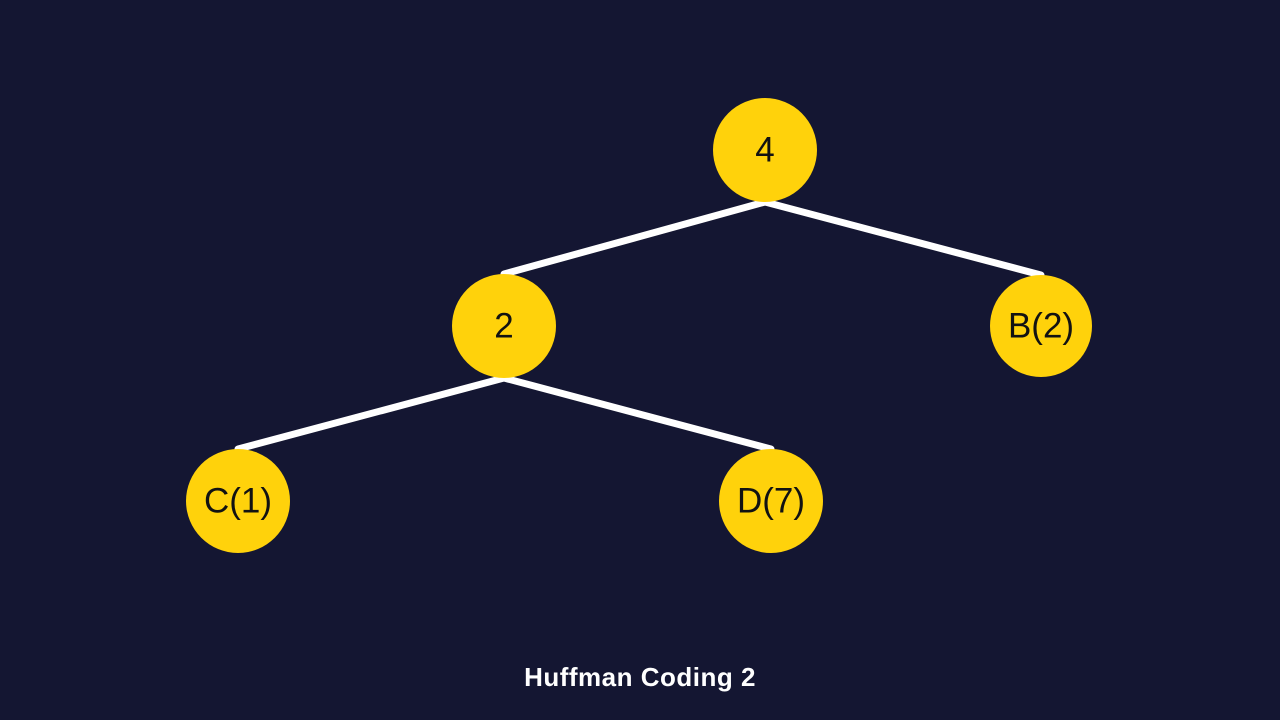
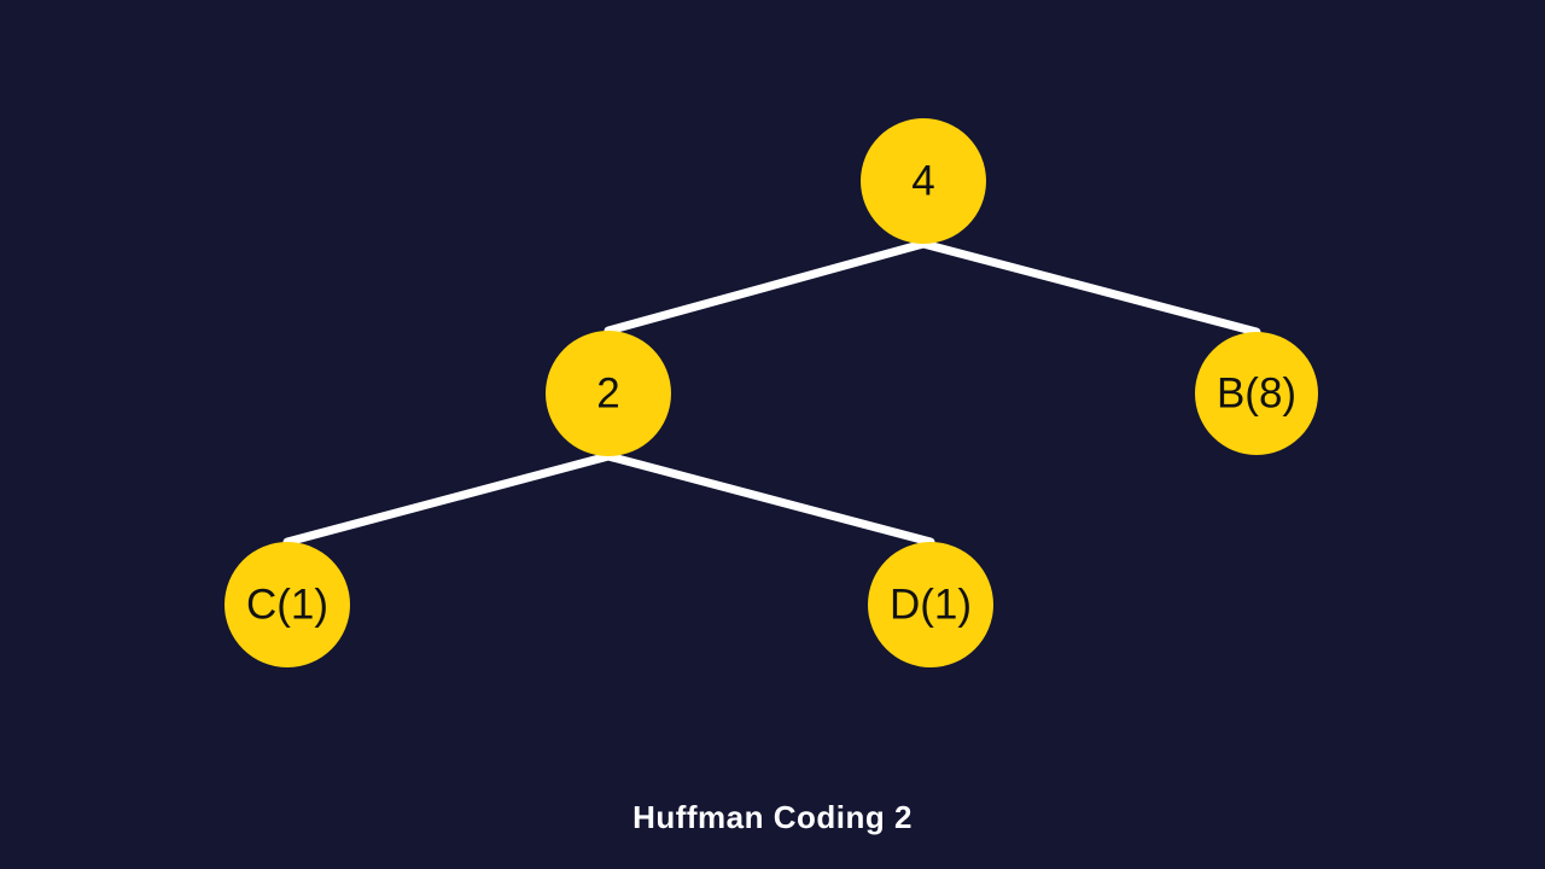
  4
  2
- B(2)
+ B(8)
  C(1)
- D(7)
+ D(1)
  Huffman Coding 2
